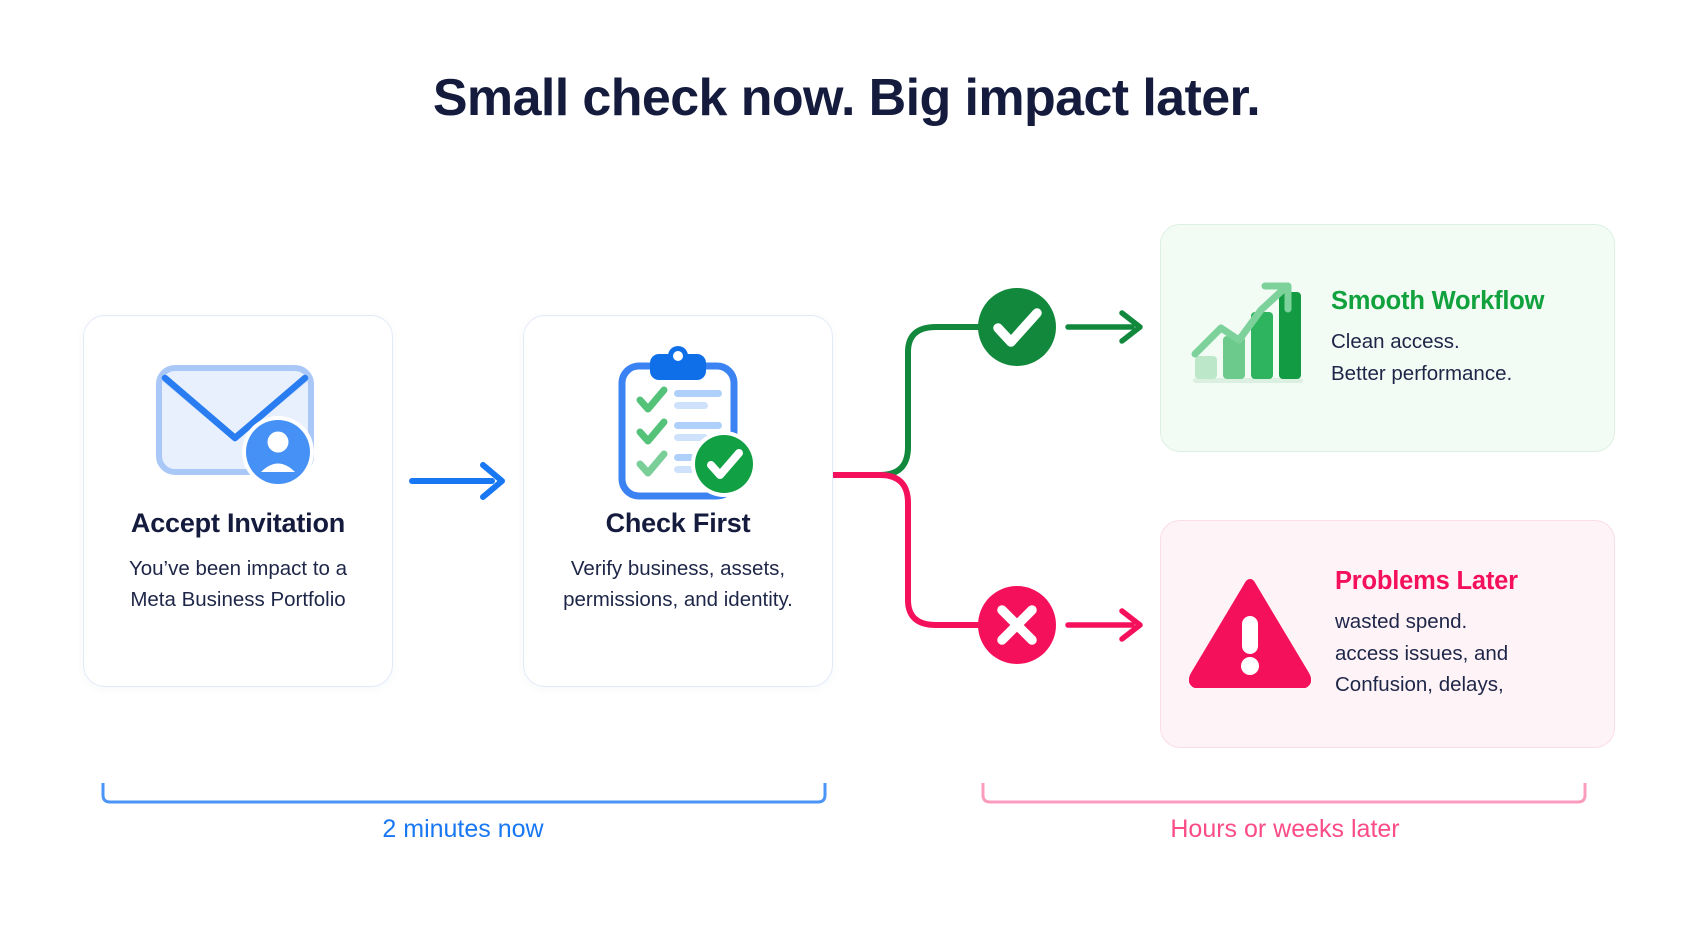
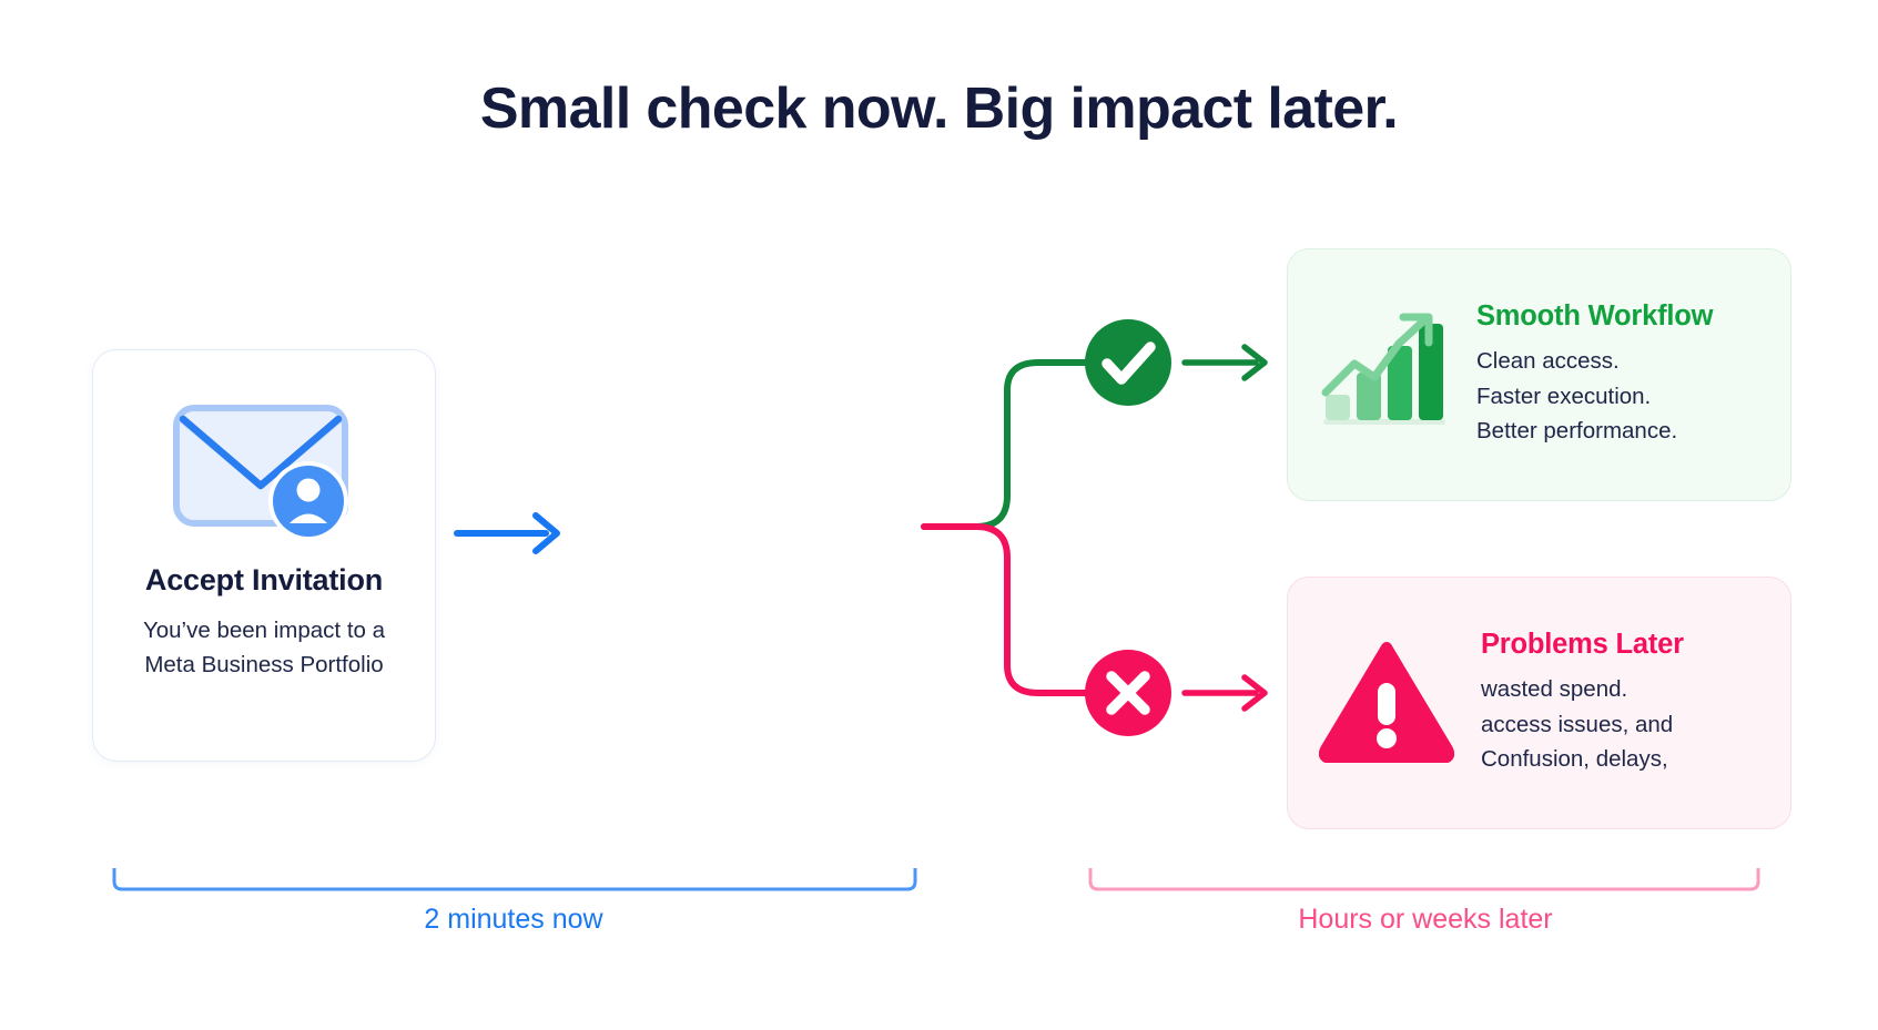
  Small check now. Big impact later.
  Accept Invitation
  You’ve been impact to a
  Meta Business Portfolio
- Check First
- Verify business, assets,
- permissions, and identity.
  Smooth Workflow
  Clean access.
+ Faster execution.
  Better performance.
  Problems Later
  wasted spend.
  access issues, and
  Confusion, delays,
  2 minutes now
  Hours or weeks later
